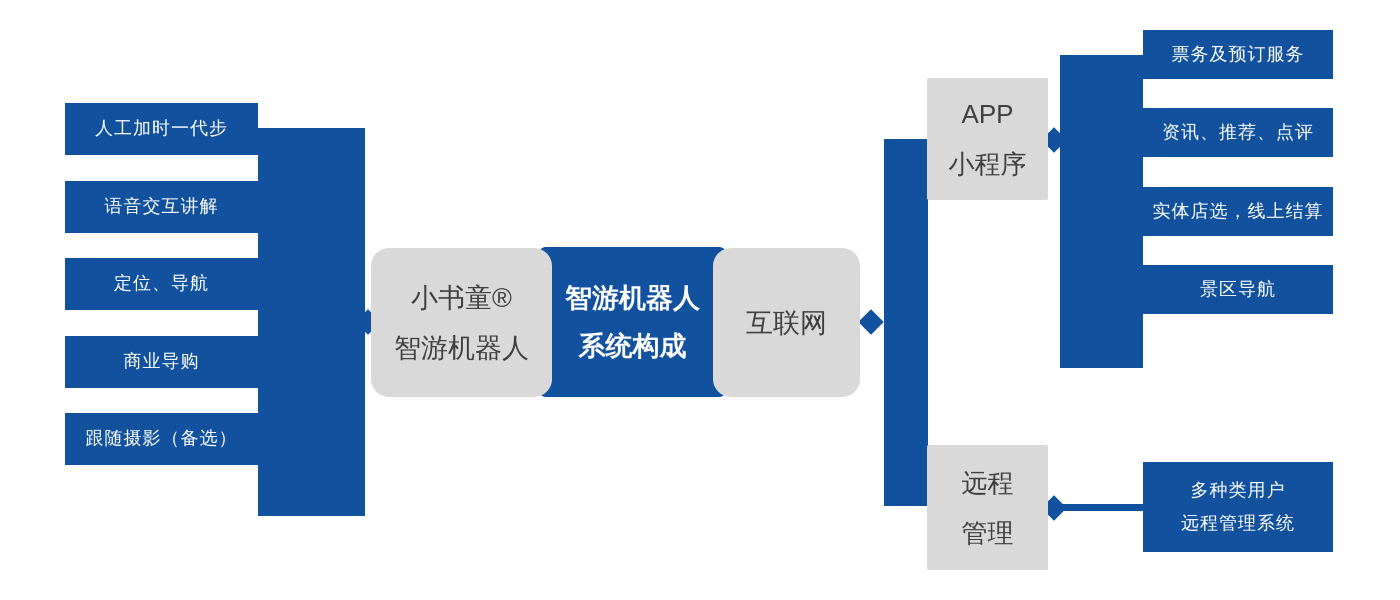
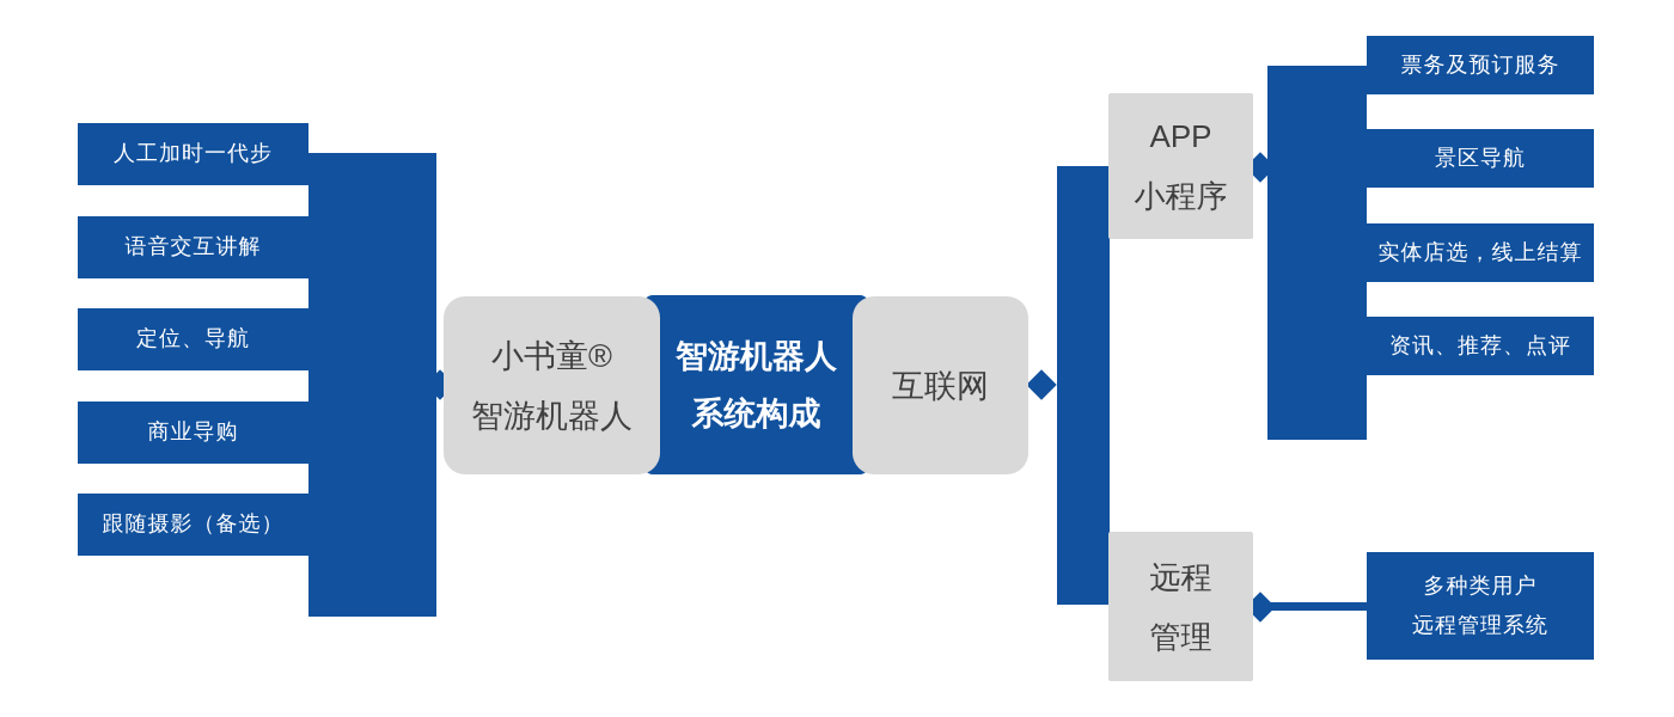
  人工加时一代步
  语音交互讲解
  定位、导航
  商业导购
  跟随摄影（备选）
  智游机器人
  系统构成
  小书童®
  智游机器人
  互联网
  APP
  小程序
  票务及预订服务
- 资讯、推荐、点评
+ 景区导航
  实体店选，线上结算
- 景区导航
+ 资讯、推荐、点评
  远程
  管理
  多种类用户
  远程管理系统
